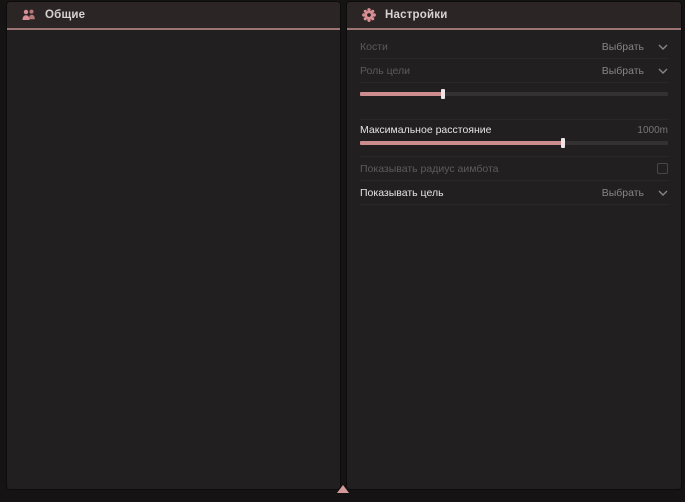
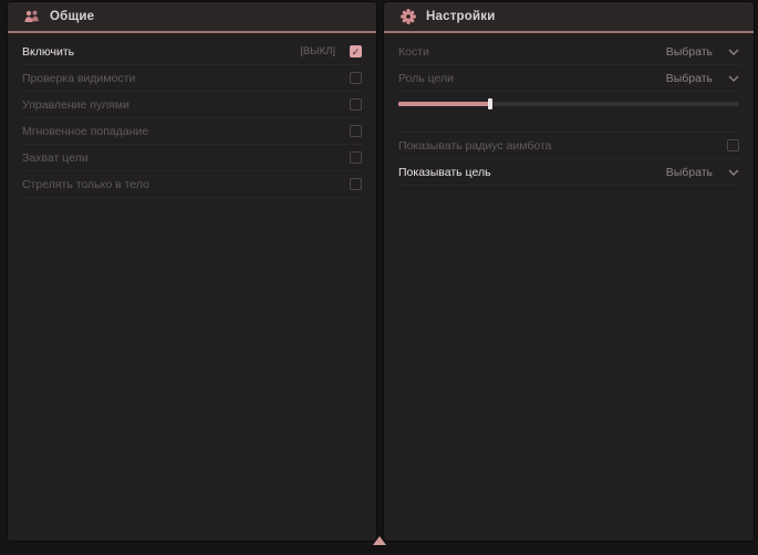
  Общие
+ Включить
+ [ВЫКЛ]
+ ✓
+ Проверка видимости
+ Управление пулями
+ Мгновенное попадание
+ Захват цели
+ Стрелять только в тело
  Настройки
  Кости
  Выбрать
  Роль цели
  Выбрать
- Максимальное расстояние
- 1000m
  Показывать радиус аимбота
  Показывать цель
  Выбрать
